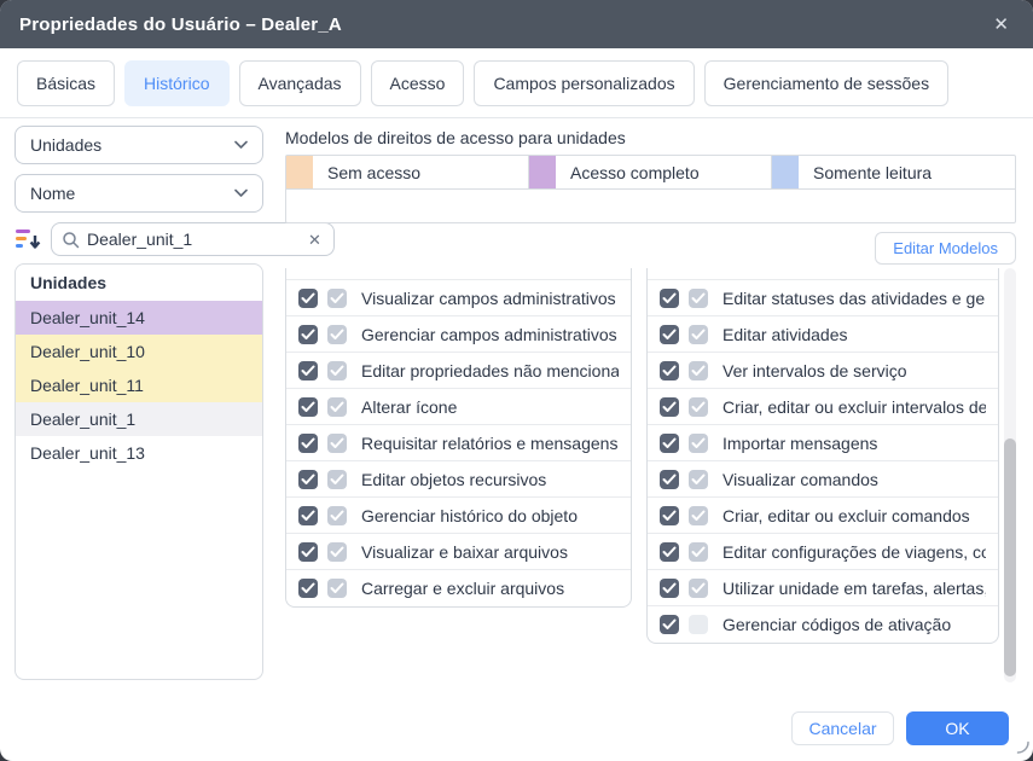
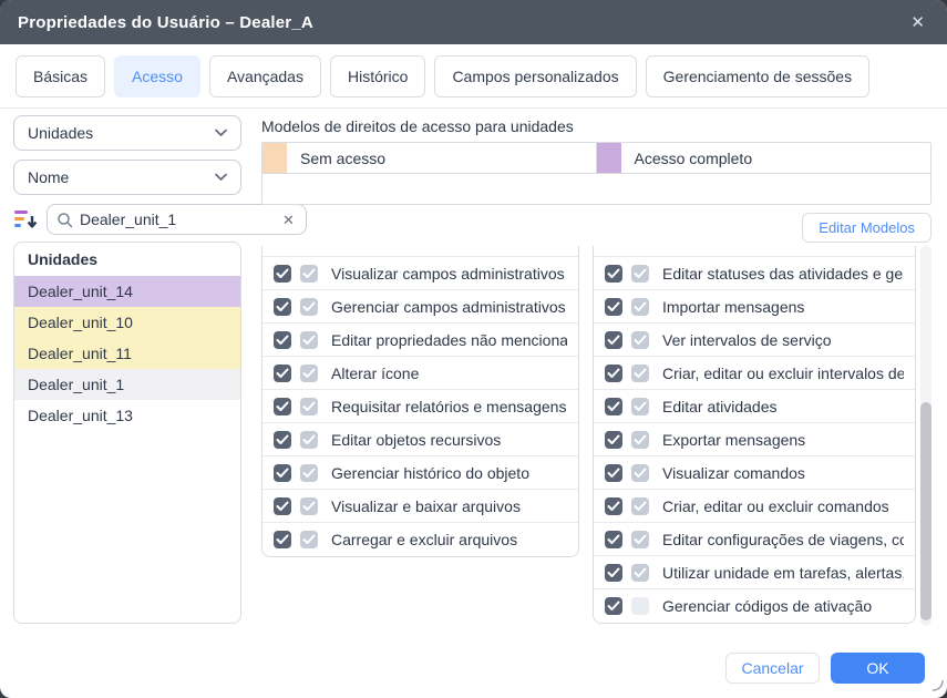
  Propriedades do Usuário – Dealer_A
  ✕
  Básicas
- Histórico
+ Acesso
  Avançadas
- Acesso
+ Histórico
  Campos personalizados
  Gerenciamento de sessões
  Unidades
  Nome
  Dealer_unit_1
  ✕
  Unidades
  Dealer_unit_14
  Dealer_unit_10
  Dealer_unit_11
  Dealer_unit_1
  Dealer_unit_13
  Modelos de direitos de acesso para unidades
  Sem acesso
  Acesso completo
- Somente leitura
  Editar Modelos
  Visualizar campos administrativos
  Gerenciar campos administrativos
  Editar propriedades não menciona
  Alterar ícone
  Requisitar relatórios e mensagens
  Editar objetos recursivos
  Gerenciar histórico do objeto
  Visualizar e baixar arquivos
  Carregar e excluir arquivos
  Editar statuses das atividades e ge
- Editar atividades
+ Importar mensagens
  Ver intervalos de serviço
  Criar, editar ou excluir intervalos de
- Importar mensagens
+ Editar atividades
+ Exportar mensagens
  Visualizar comandos
  Criar, editar ou excluir comandos
  Editar configurações de viagens, co
  Utilizar unidade em tarefas, alertas
  Gerenciar códigos de ativação
  Cancelar
  OK
